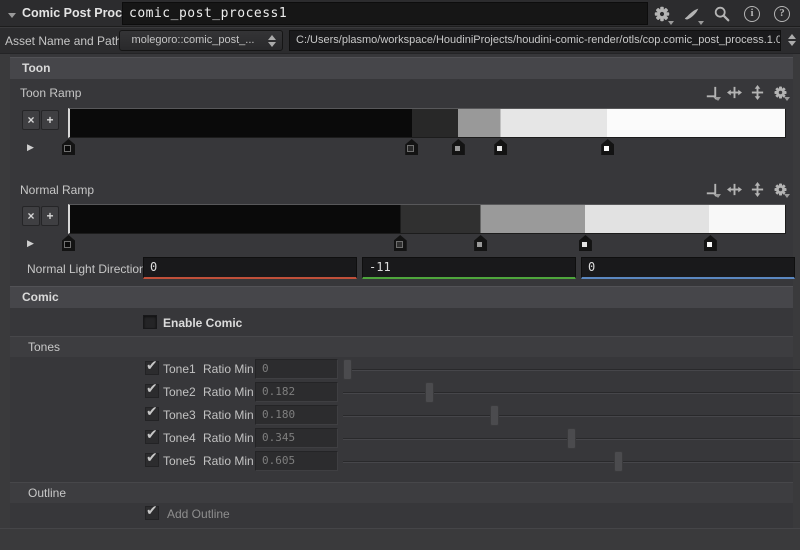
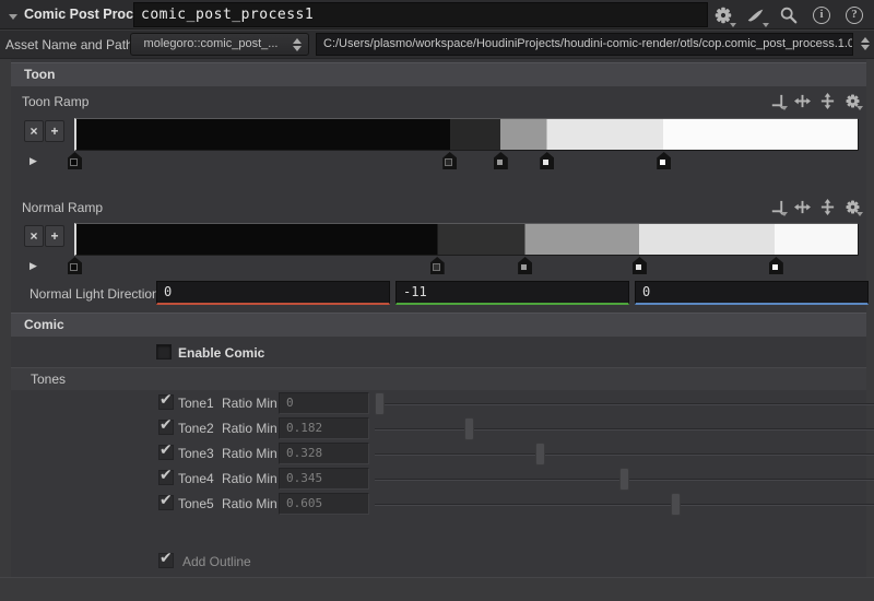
  Comic Post Proc
  comic_post_process1
  i
  ?
  Asset Name and Pat
  molegoro::comic_post_...
  C:/Users/plasmo/workspace/HoudiniProjects/houdini-comic-render/otls/cop.comic_post_process.1.0
  Toon
  Toon Ramp
  ×
  +
  ▶
  Normal Ramp
  ×
  +
  ▶
  Normal Light Directio
  0
  -11
  0
  Comic
  Enable Comic
  Tones
  ✔
  Tone1
  Ratio Min
  0
  ✔
  Tone2
  Ratio Min
  0.182
  ✔
  Tone3
  Ratio Min
- 0.180
+ 0.328
  ✔
  Tone4
  Ratio Min
  0.345
  ✔
  Tone5
  Ratio Min
  0.605
- Outline
  ✔
  Add Outline
